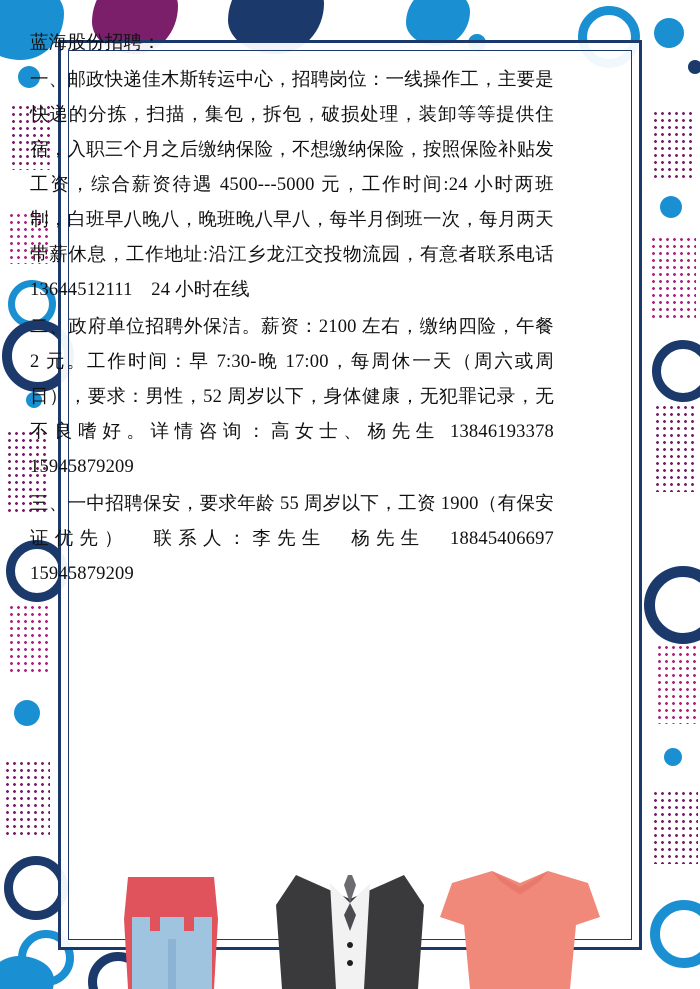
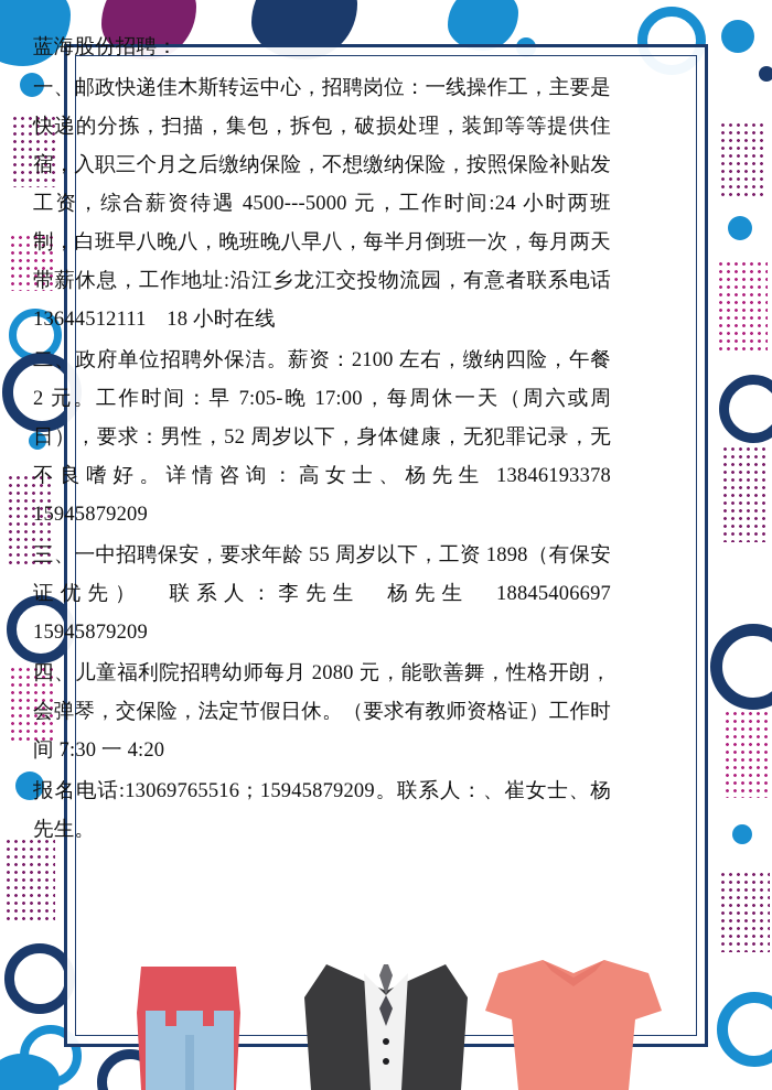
  蓝海股份招聘：
- 一、邮政快递佳木斯转运中心，招聘岗位：一线操作工，主要是快递的分拣，扫描，集包，拆包，破损处理，装卸等等提供住宿，入职三个月之后缴纳保险，不想缴纳保险，按照保险补贴发工资，综合薪资待遇 4500---5000 元，工作时间:24 小时两班制，白班早八晚八，晚班晚八早八，每半月倒班一次，每月两天带薪休息，工作地址:沿江乡龙江交投物流园，有意者联系电话 13644512111 24 小时在线
+ 一、邮政快递佳木斯转运中心，招聘岗位：一线操作工，主要是快递的分拣，扫描，集包，拆包，破损处理，装卸等等提供住宿，入职三个月之后缴纳保险，不想缴纳保险，按照保险补贴发工资，综合薪资待遇 4500---5000 元，工作时间:24 小时两班制，白班早八晚八，晚班晚八早八，每半月倒班一次，每月两天带薪休息，工作地址:沿江乡龙江交投物流园，有意者联系电话 13644512111 18 小时在线
- 二、政府单位招聘外保洁。薪资：2100 左右，缴纳四险，午餐 2 元。工作时间：早 7:30-晚 17:00，每周休一天（周六或周日），要求：男性，52 周岁以下，身体健康，无犯罪记录，无不良嗜好。详情咨询：高女士、杨先生 13846193378 15945879209
+ 二、政府单位招聘外保洁。薪资：2100 左右，缴纳四险，午餐 2 元。工作时间：早 7:05-晚 17:00，每周休一天（周六或周日），要求：男性，52 周岁以下，身体健康，无犯罪记录，无不良嗜好。详情咨询：高女士、杨先生 13846193378 15945879209
- 三、一中招聘保安，要求年龄 55 周岁以下，工资 1900（有保安证优先） 联系人：李先生 杨先生 18845406697 15945879209
+ 三、一中招聘保安，要求年龄 55 周岁以下，工资 1898（有保安证优先） 联系人：李先生 杨先生 18845406697 15945879209
+ 四、儿童福利院招聘幼师每月 2080 元，能歌善舞，性格开朗，会弹琴，交保险，法定节假日休。（要求有教师资格证）工作时间 7:30 一 4:20
+ 报名电话:13069765516；15945879209。联系人：、崔女士、杨先生。
